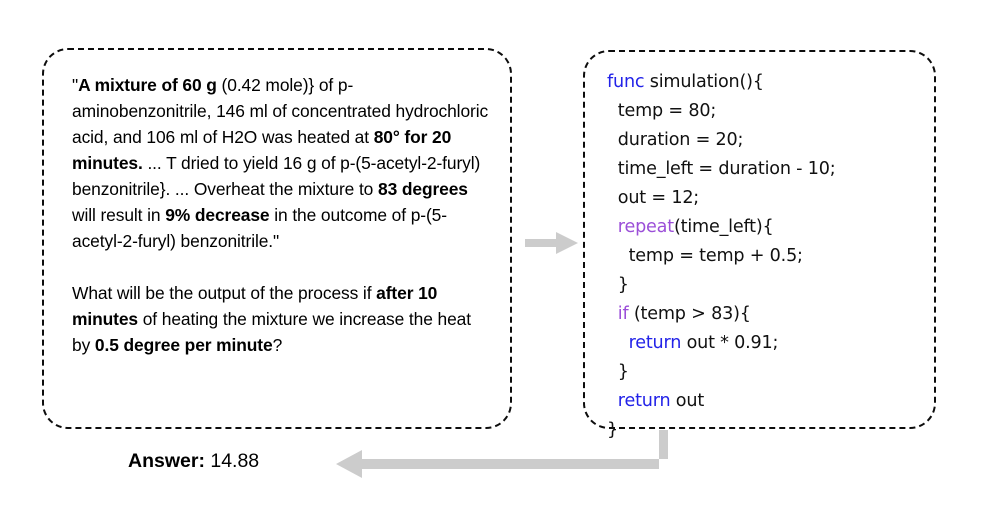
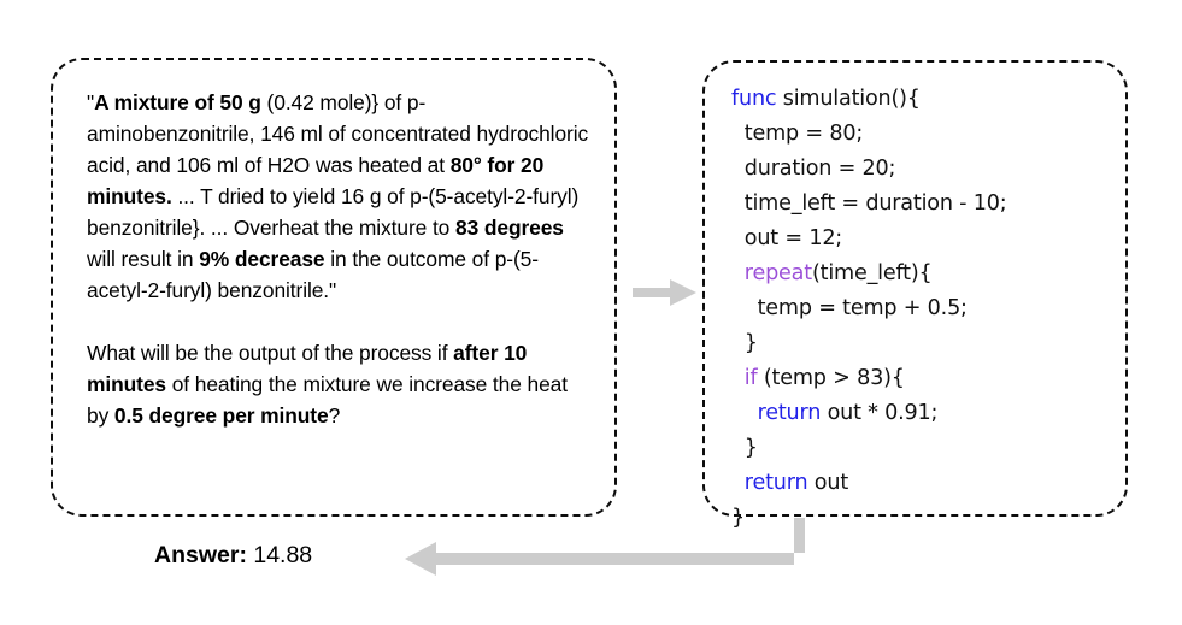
- "A mixture of 60 g (0.42 mole)} of p-aminobenzonitrile, 146 ml of concentrated hydrochloric acid, and 106 ml of H2O was heated at 80° for 20 minutes. ... T dried to yield 16 g of p-(5-acetyl-2-furyl) benzonitrile}. ... Overheat the mixture to 83 degrees will result in 9% decrease in the outcome of p-(5-acetyl-2-furyl) benzonitrile."
+ "A mixture of 50 g (0.42 mole)} of p-aminobenzonitrile, 146 ml of concentrated hydrochloric acid, and 106 ml of H2O was heated at 80° for 20 minutes. ... T dried to yield 16 g of p-(5-acetyl-2-furyl) benzonitrile}. ... Overheat the mixture to 83 degrees will result in 9% decrease in the outcome of p-(5-acetyl-2-furyl) benzonitrile."
  What will be the output of the process if after 10 minutes of heating the mixture we increase the heat by 0.5 degree per minute?
  func simulation(){
  temp = 80;
  duration = 20;
  time_left = duration - 10;
  out = 12;
  repeat(time_left){
  temp = temp + 0.5;
  }
  if (temp > 83){
  return out * 0.91;
  }
  return out
  }
  Answer: 14.88
